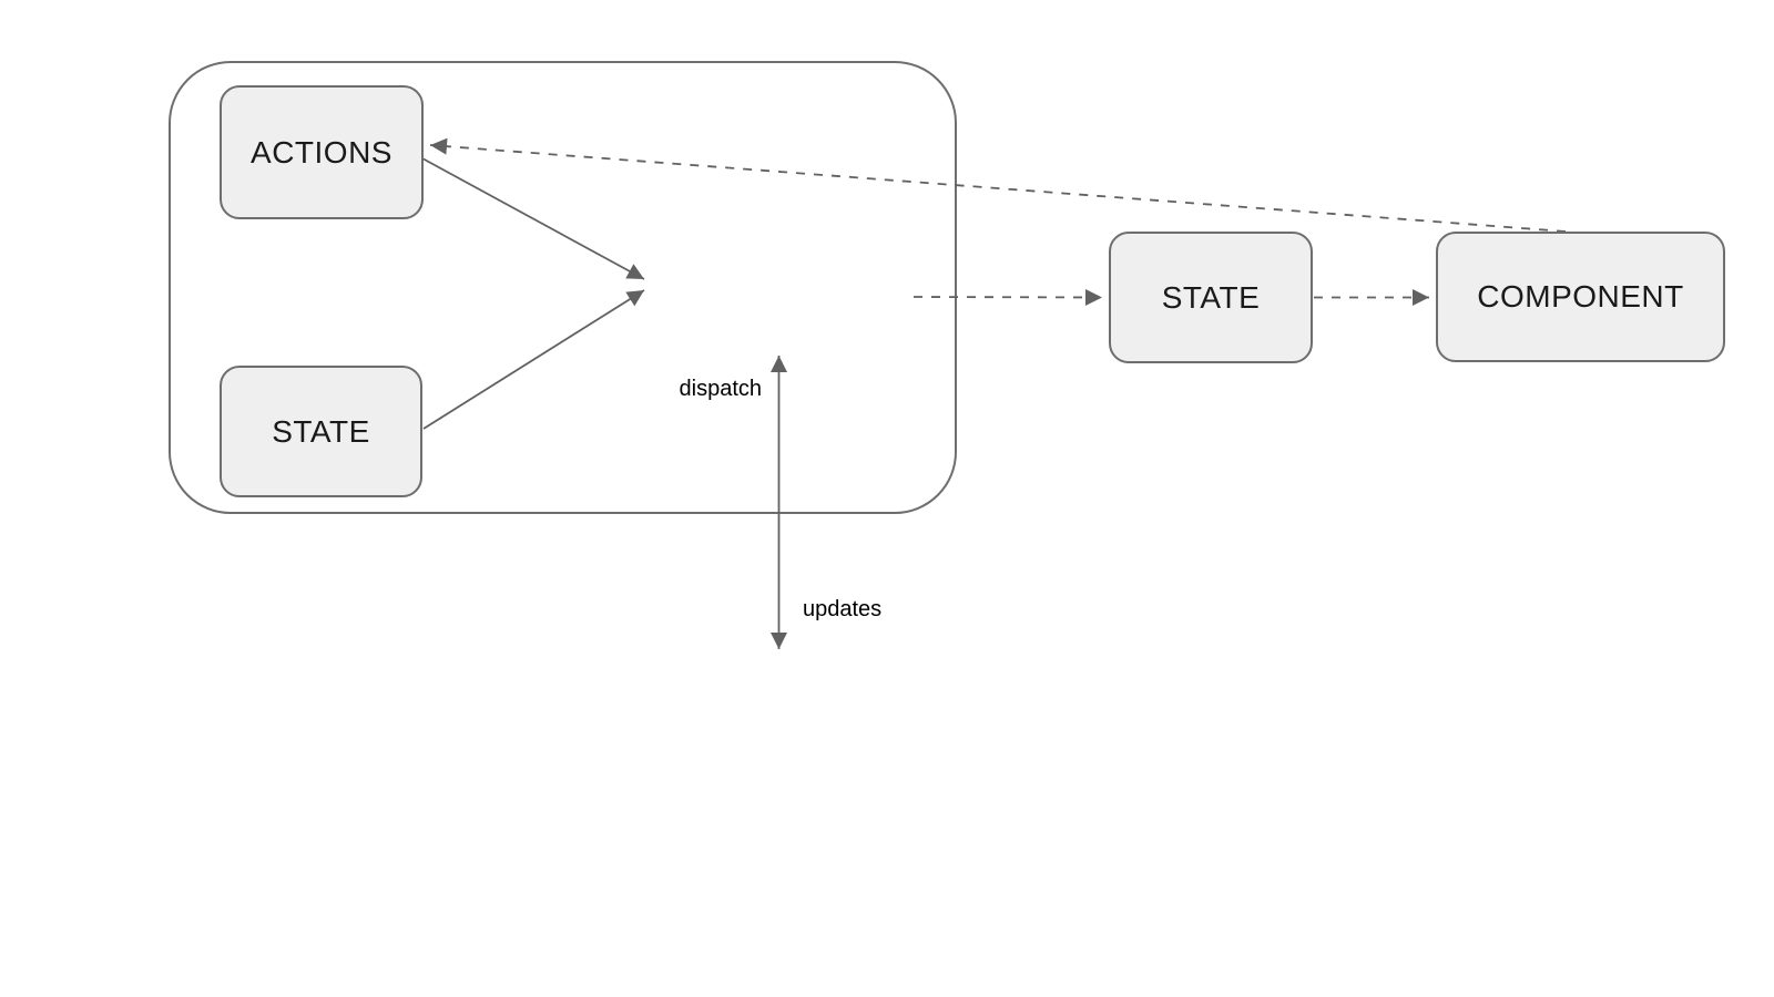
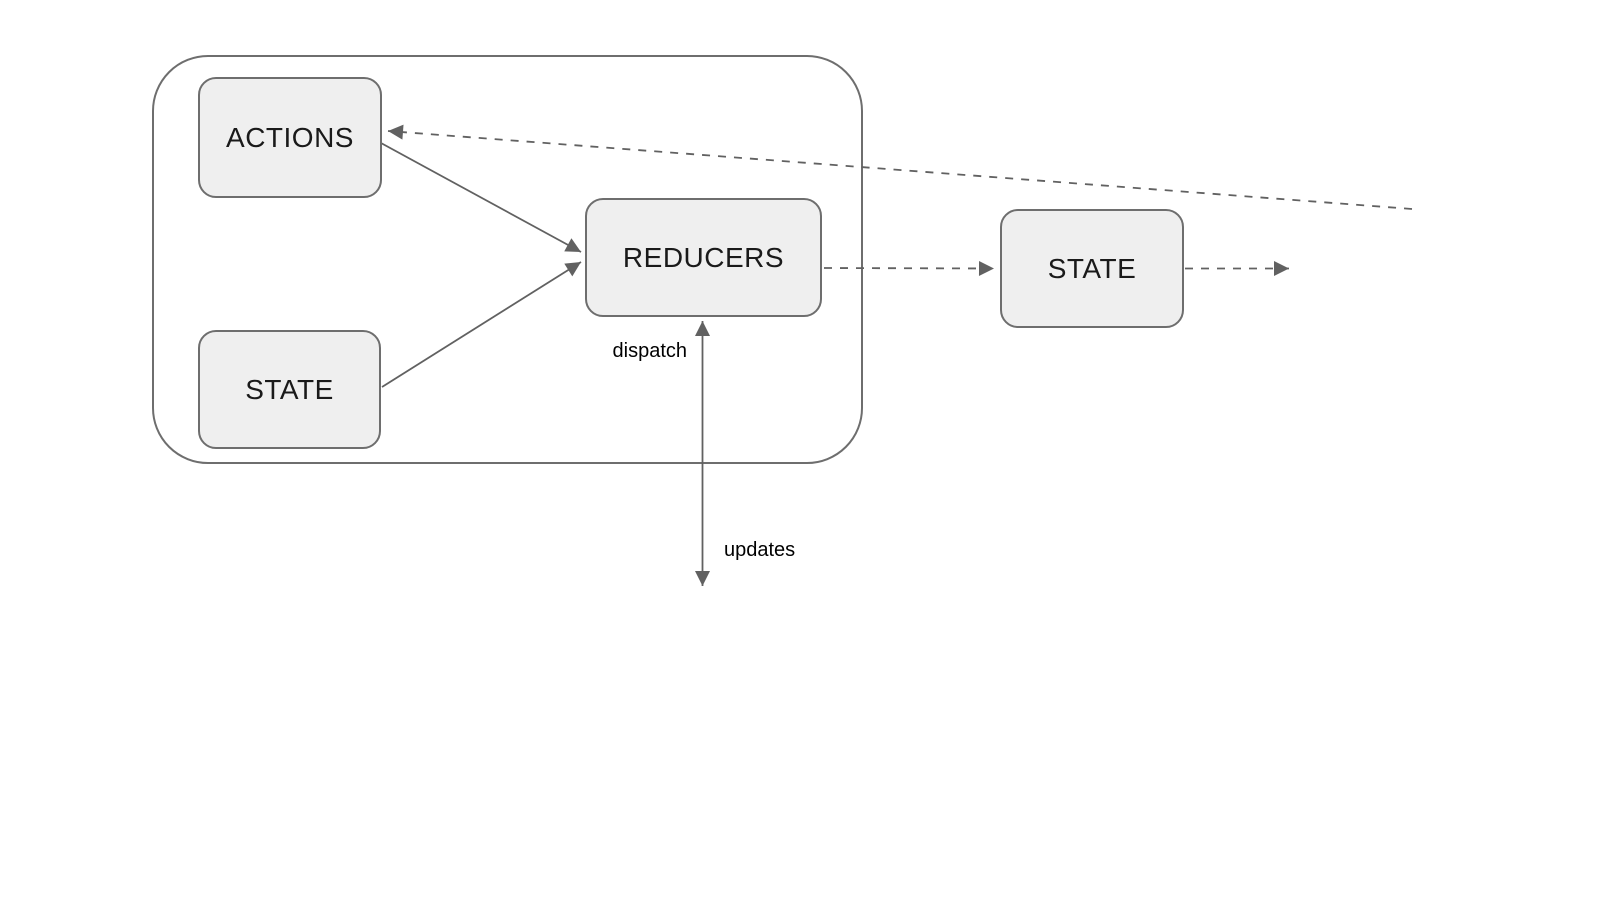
  ACTIONS
  STATE
+ REDUCERS
  STATE
- COMPONENT
  dispatch
  updates
